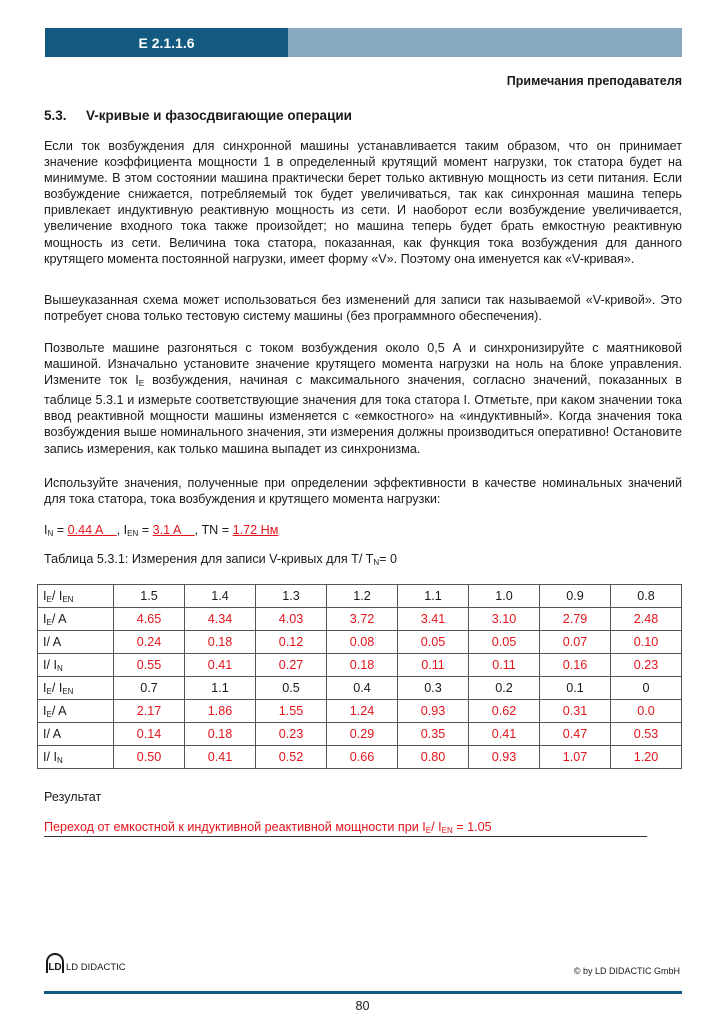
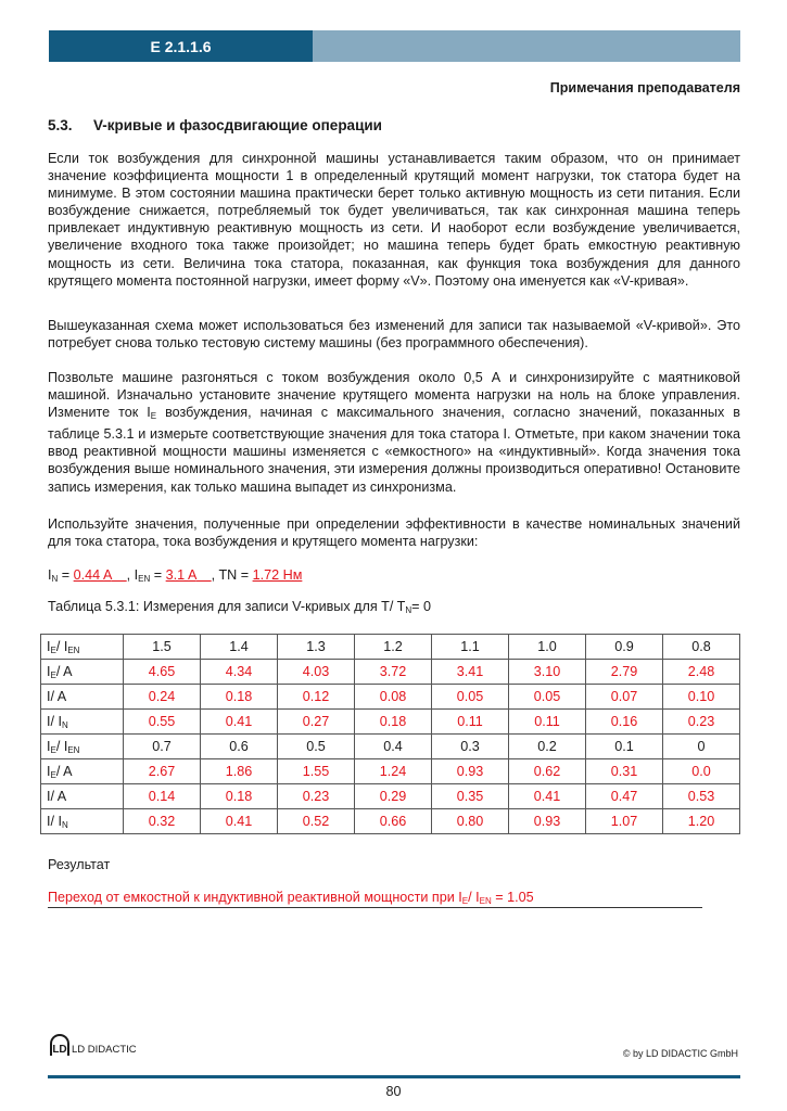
  E 2.1.1.6
  Примечания преподавателя
  5.3. V-кривые и фазосдвигающие операции
  Если ток возбуждения для синхронной машины устанавливается таким образом, что он принимает значение коэффициента мощности 1 в определенный крутящий момент нагрузки, ток статора будет на минимуме. В этом состоянии машина практически берет только активную мощность из сети питания. Если возбуждение снижается, потребляемый ток будет увеличиваться, так как синхронная машина теперь привлекает индуктивную реактивную мощность из сети. И наоборот если возбуждение увеличивается, увеличение входного тока также произойдет; но машина теперь будет брать емкостную реактивную мощность из сети. Величина тока статора, показанная, как функция тока возбуждения для данного крутящего момента постоянной нагрузки, имеет форму «V». Поэтому она именуется как «V-кривая».
  Вышеуказанная схема может использоваться без изменений для записи так называемой «V-кривой». Это потребует снова только тестовую систему машины (без программного обеспечения).
  Позвольте машине разгоняться с током возбуждения около 0,5 А и синхронизируйте с маятниковой машиной. Изначально установите значение крутящего момента нагрузки на ноль на блоке управления. Измените ток IE возбуждения, начиная с максимального значения, согласно значений, показанных в таблице 5.3.1 и измерьте соответствующие значения для тока статора I. Отметьте, при каком значении тока ввод реактивной мощности машины изменяется с «емкостного» на «индуктивный». Когда значения тока возбуждения выше номинального значения, эти измерения должны производиться оперативно! Остановите запись измерения, как только машина выпадет из синхронизма.
  Используйте значения, полученные при определении эффективности в качестве номинальных значений для тока статора, тока возбуждения и крутящего момента нагрузки:
  IN = 0.44 A , IEN = 3.1 A , TN = 1.72 Нм
  Таблица 5.3.1: Измерения для записи V-кривых для T/ TN= 0
  IE/ IEN	1.5	1.4	1.3	1.2	1.1	1.0	0.9	0.8
  IE/ A	4.65	4.34	4.03	3.72	3.41	3.10	2.79	2.48
  I/ A	0.24	0.18	0.12	0.08	0.05	0.05	0.07	0.10
  I/ IN	0.55	0.41	0.27	0.18	0.11	0.11	0.16	0.23
- IE/ IEN	0.7	1.1	0.5	0.4	0.3	0.2	0.1	0
+ IE/ IEN	0.7	0.6	0.5	0.4	0.3	0.2	0.1	0
- IE/ A	2.17	1.86	1.55	1.24	0.93	0.62	0.31	0.0
+ IE/ A	2.67	1.86	1.55	1.24	0.93	0.62	0.31	0.0
  I/ A	0.14	0.18	0.23	0.29	0.35	0.41	0.47	0.53
- I/ IN	0.50	0.41	0.52	0.66	0.80	0.93	1.07	1.20
+ I/ IN	0.32	0.41	0.52	0.66	0.80	0.93	1.07	1.20
  Результат
  Переход от емкостной к индуктивной реактивной мощности при IE/ IEN = 1.05
  LD
  LD DIDACTIC
  © by LD DIDACTIC GmbH
  80
